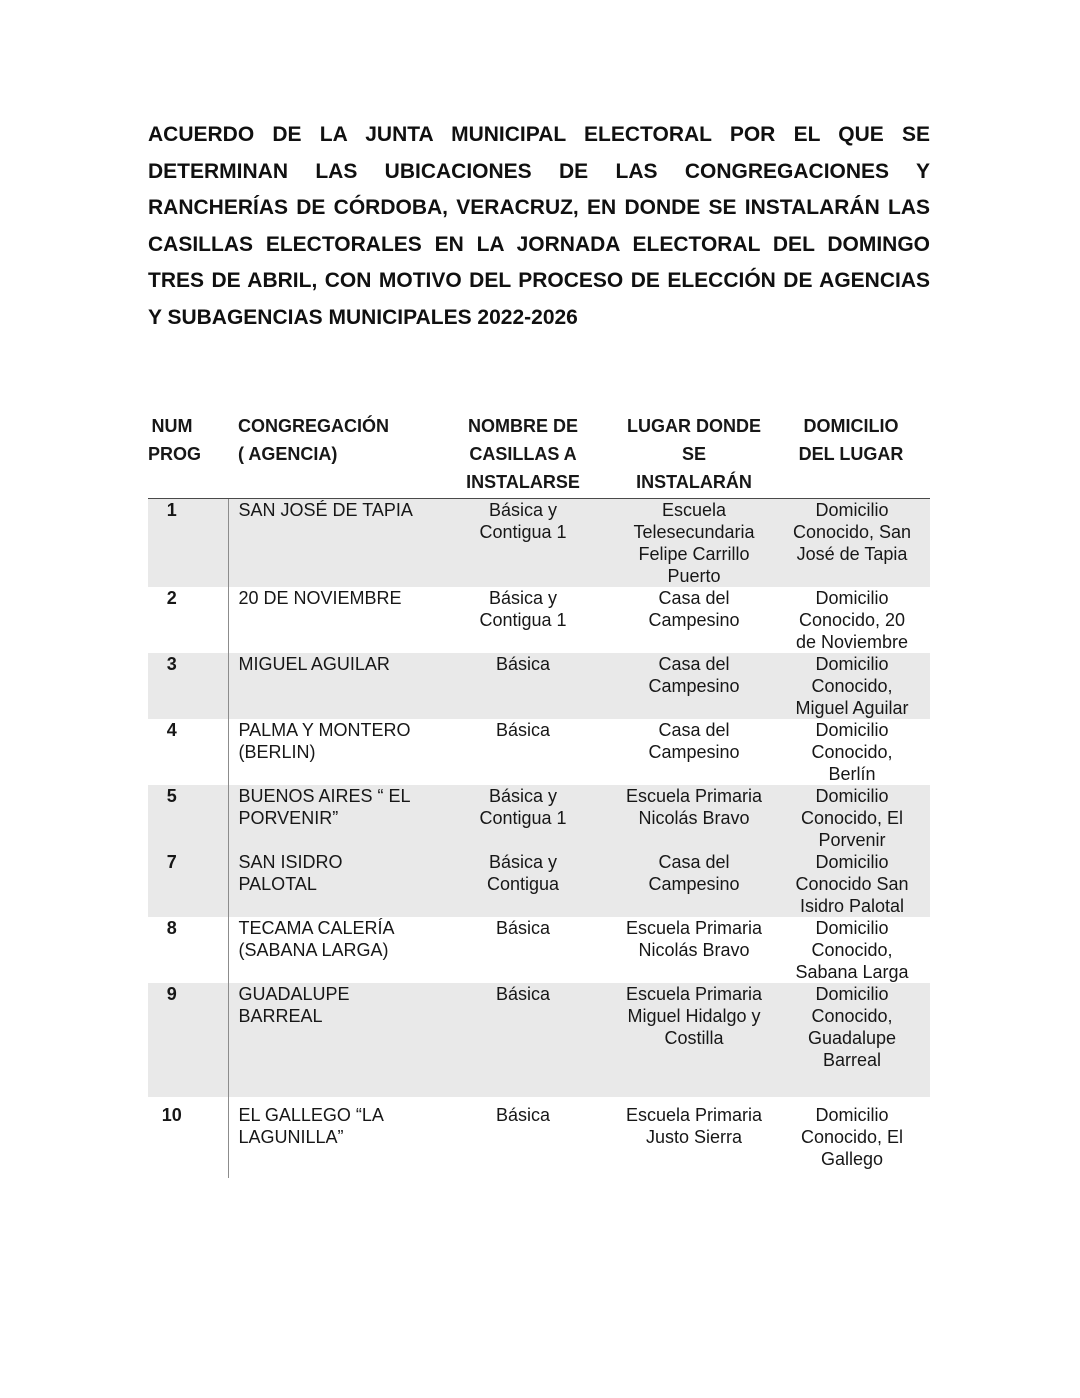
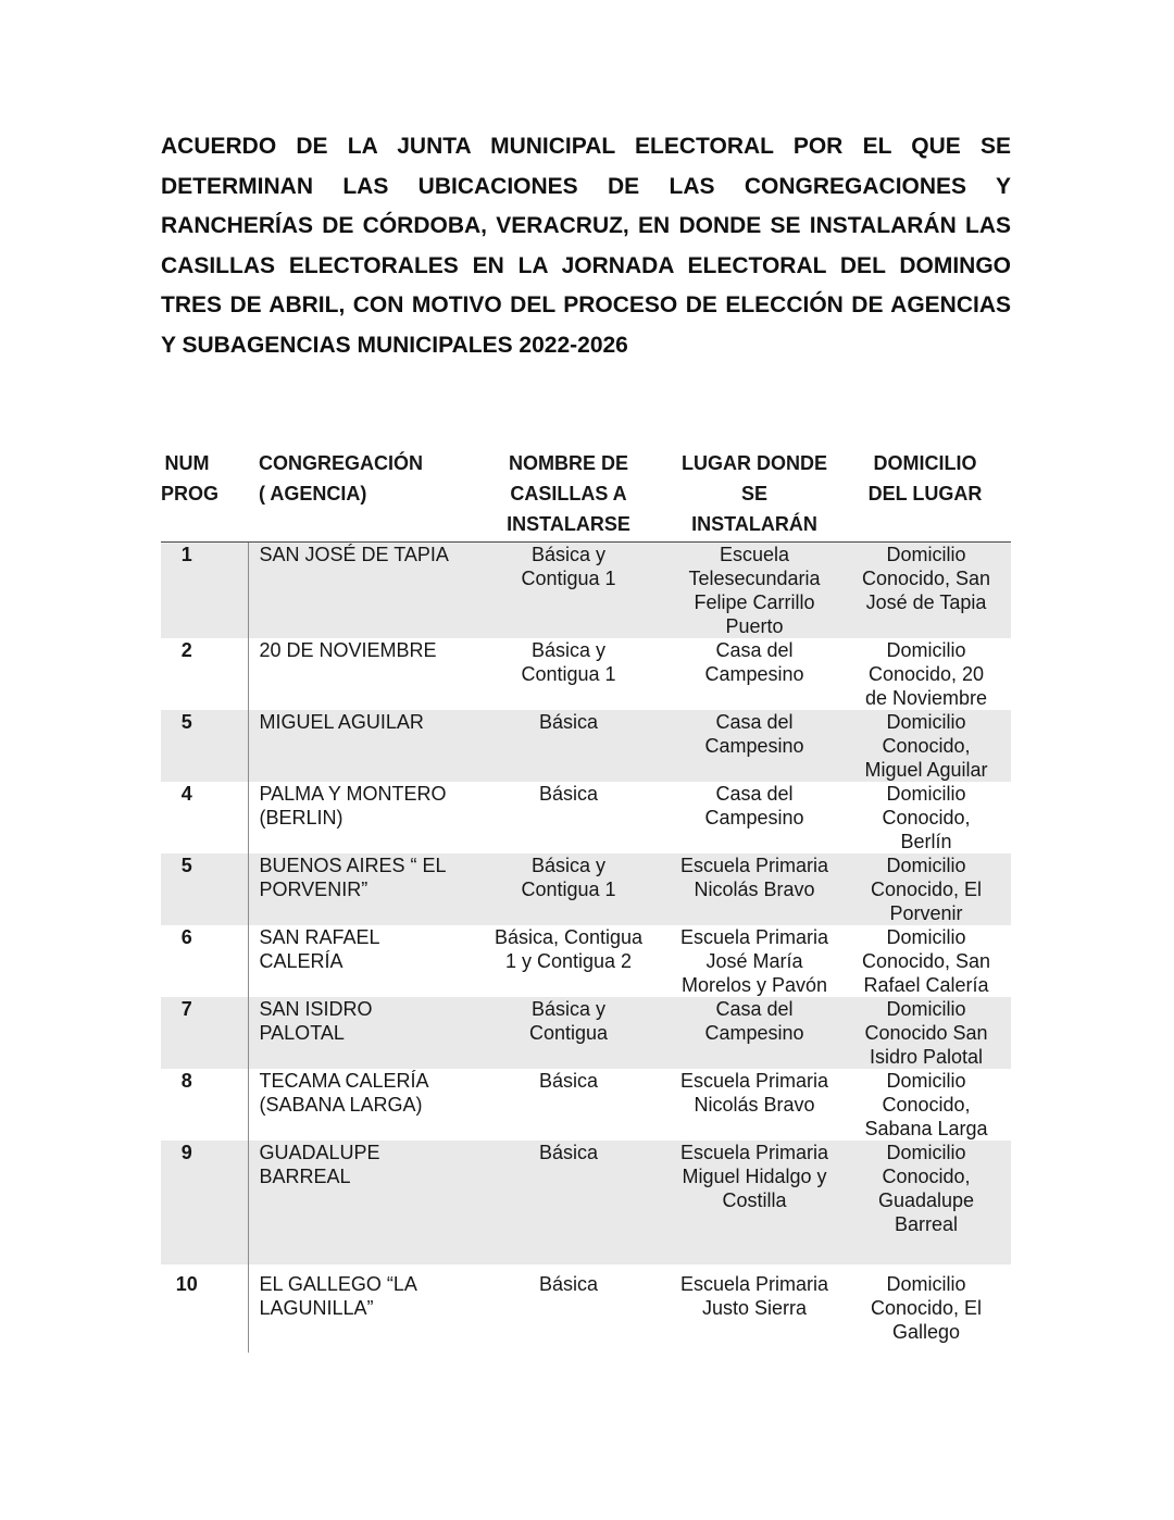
  ACUERDO DE LA JUNTA MUNICIPAL ELECTORAL POR EL QUE SE
  DETERMINAN LAS UBICACIONES DE LAS CONGREGACIONES Y
  RANCHERÍAS DE CÓRDOBA, VERACRUZ, EN DONDE SE INSTALARÁN LAS
  CASILLAS ELECTORALES EN LA JORNADA ELECTORAL DEL DOMINGO
  TRES DE ABRIL, CON MOTIVO DEL PROCESO DE ELECCIÓN DE AGENCIAS
  Y SUBAGENCIAS MUNICIPALES 2022-2026
  NUM PROG	CONGREGACIÓN ( AGENCIA)	NOMBRE DE CASILLAS A INSTALARSE	LUGAR DONDE SE INSTALARÁN	DOMICILIO DEL LUGAR
  1	SAN JOSÉ DE TAPIA	Básica y Contigua 1	Escuela Telesecundaria Felipe Carrillo Puerto	Domicilio Conocido, San José de Tapia
  2	20 DE NOVIEMBRE	Básica y Contigua 1	Casa del Campesino	Domicilio Conocido, 20 de Noviembre
- 3	MIGUEL AGUILAR	Básica	Casa del Campesino	Domicilio Conocido, Miguel Aguilar
+ 5	MIGUEL AGUILAR	Básica	Casa del Campesino	Domicilio Conocido, Miguel Aguilar
  4	PALMA Y MONTERO (BERLIN)	Básica	Casa del Campesino	Domicilio Conocido, Berlín
  5	BUENOS AIRES “ EL PORVENIR”	Básica y Contigua 1	Escuela Primaria Nicolás Bravo	Domicilio Conocido, El Porvenir
+ 6	SAN RAFAEL CALERÍA	Básica, Contigua 1 y Contigua 2	Escuela Primaria José María Morelos y Pavón	Domicilio Conocido, San Rafael Calería
  7	SAN ISIDRO PALOTAL	Básica y Contigua	Casa del Campesino	Domicilio Conocido San Isidro Palotal
  8	TECAMA CALERÍA (SABANA LARGA)	Básica	Escuela Primaria Nicolás Bravo	Domicilio Conocido, Sabana Larga
  9	GUADALUPE BARREAL	Básica	Escuela Primaria Miguel Hidalgo y Costilla	Domicilio Conocido, Guadalupe Barreal
  10	EL GALLEGO “LA LAGUNILLA”	Básica	Escuela Primaria Justo Sierra	Domicilio Conocido, El Gallego
